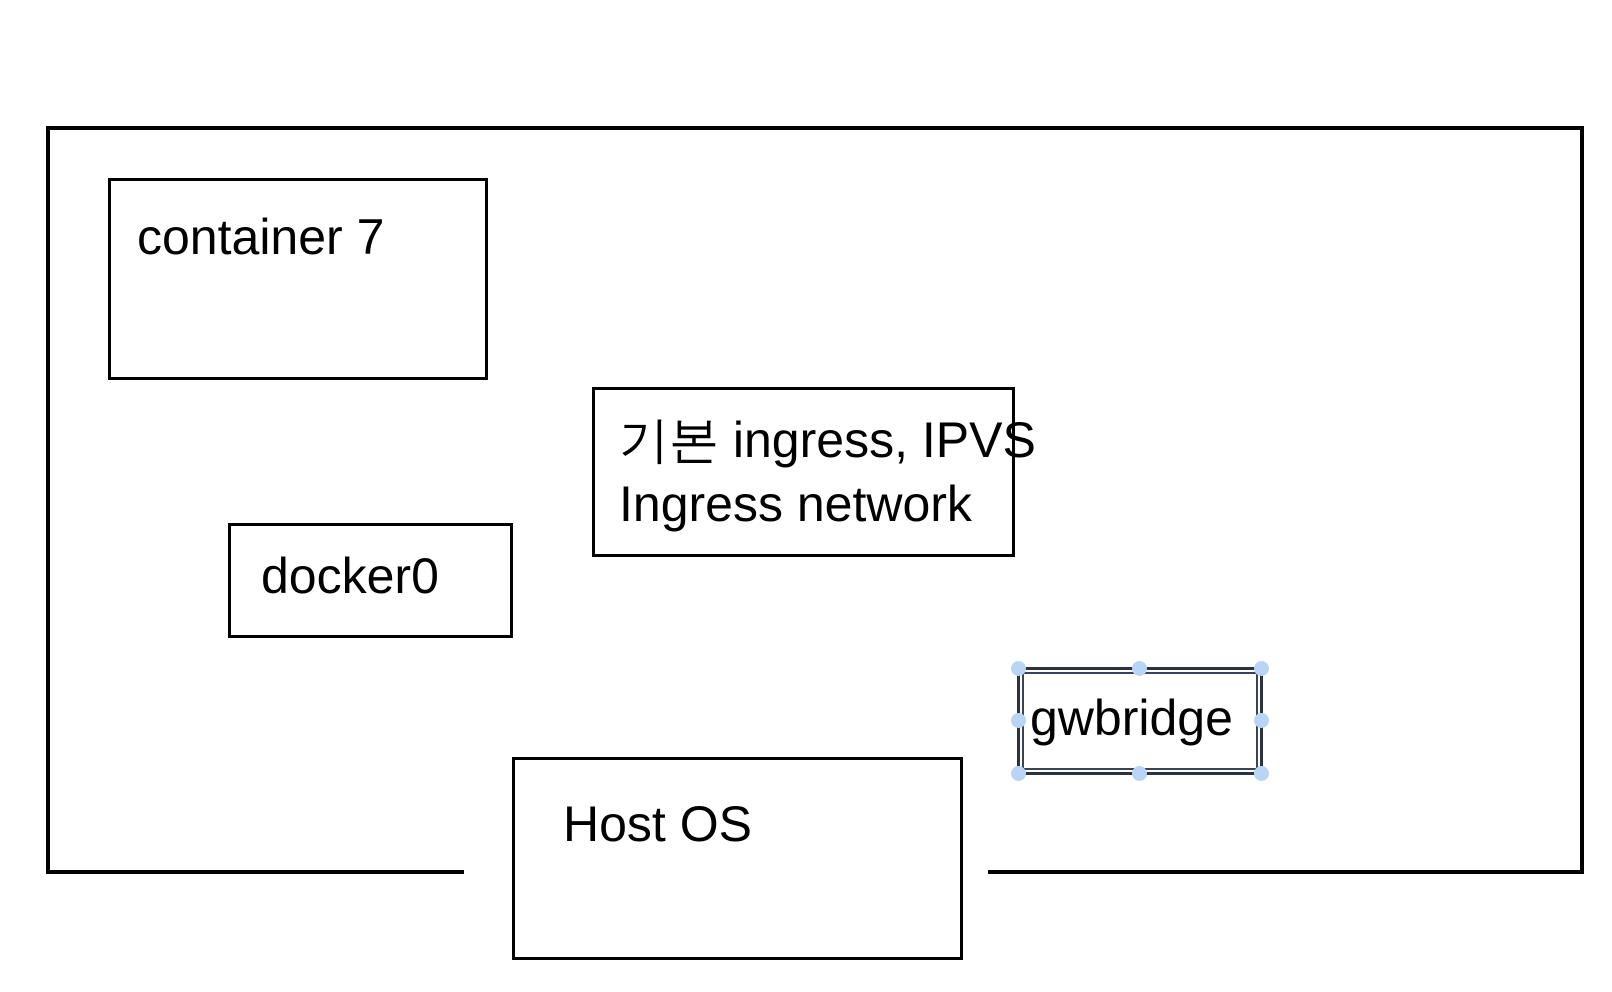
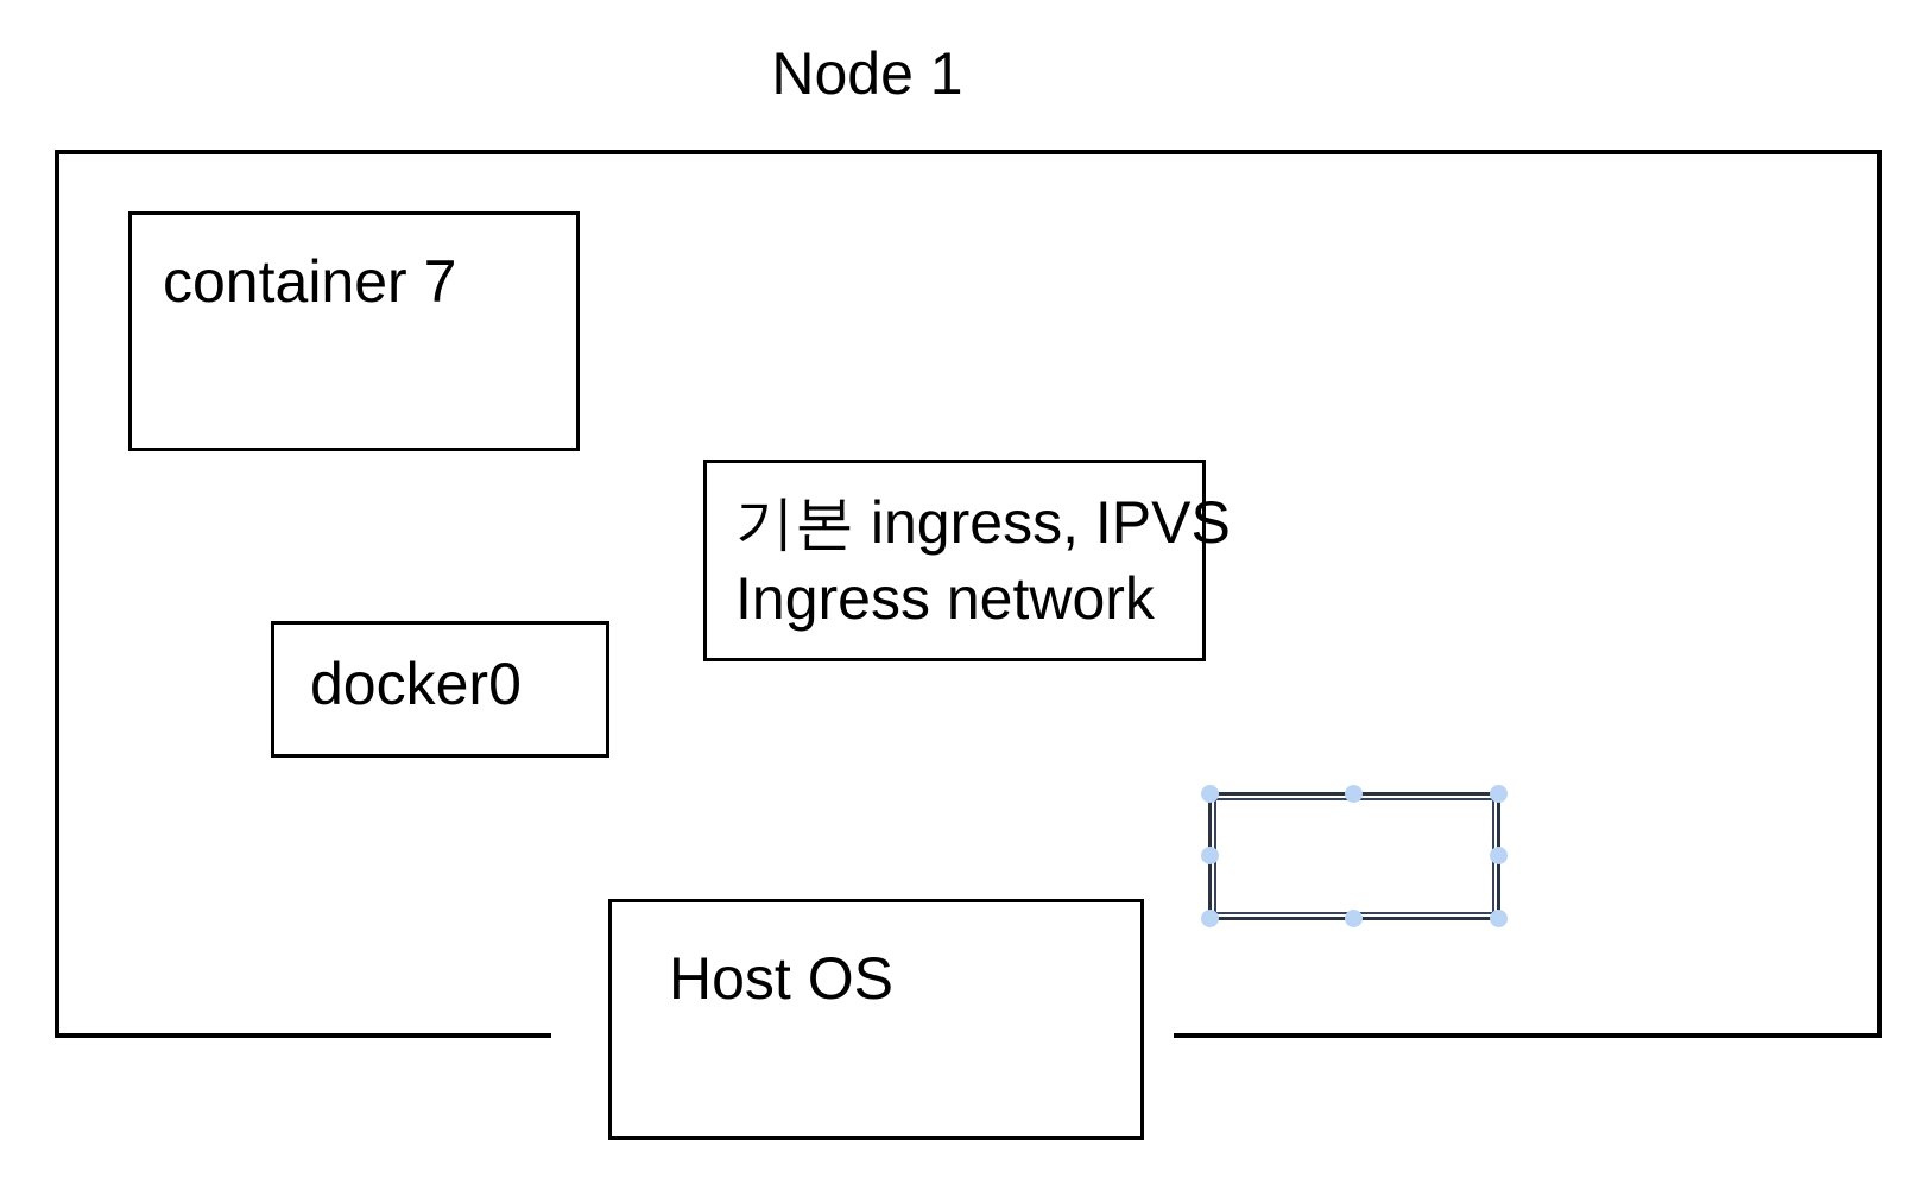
+ Node 1
  container 7
  기본 ingress, IPVS
  Ingress network
  docker0
  Host OS
- gwbridge
